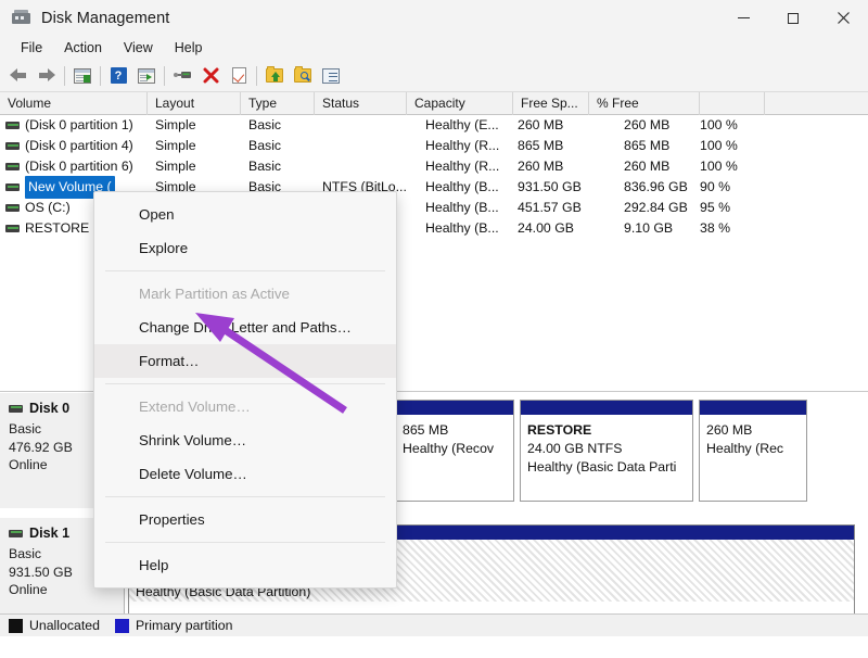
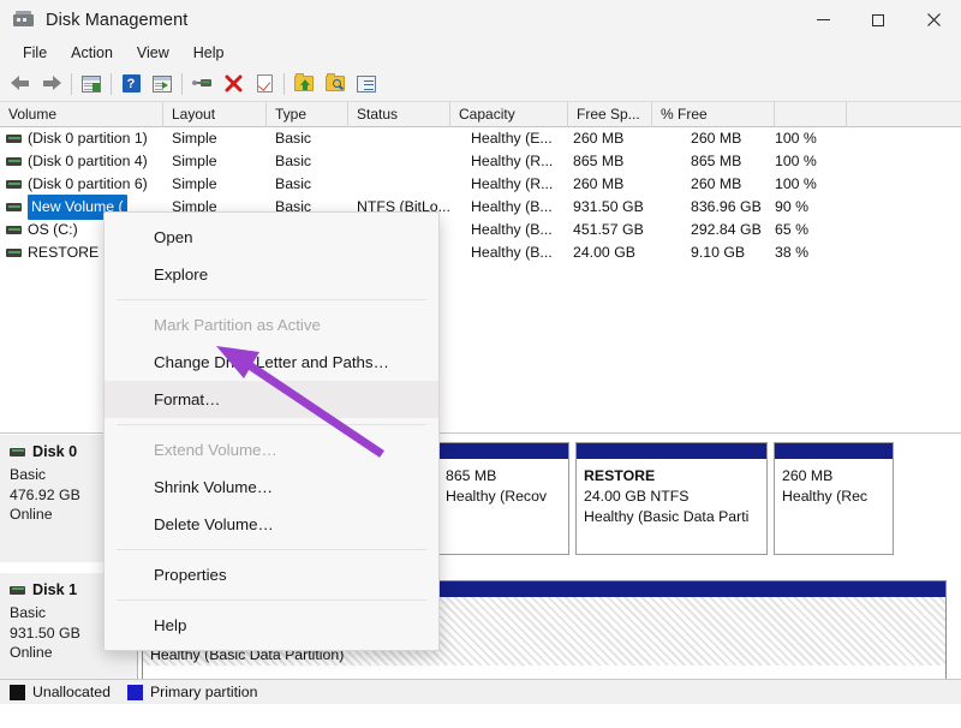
  Disk Management
  File
  Action
  View
  Help
  ?
  Volume
  Layout
  Type
  Status
  Capacity
  Free Sp...
  % Free
  (Disk 0 partition 1)
  Simple
  Basic
  Healthy (E...
  260 MB
  260 MB
  100 %
  (Disk 0 partition 4)
  Simple
  Basic
  Healthy (R...
  865 MB
  865 MB
  100 %
  (Disk 0 partition 6)
  Simple
  Basic
  Healthy (R...
  260 MB
  260 MB
  100 %
  New Volume (
  Simple
  Basic
  NTFS (BitLo...
  Healthy (B...
  931.50 GB
  836.96 GB
  90 %
  OS (C:)
  Healthy (B...
  451.57 GB
  292.84 GB
- 95 %
+ 65 %
  RESTORE
  Healthy (B...
  24.00 GB
  9.10 GB
  38 %
  Disk 0
  Basic
  476.92 GB
  Online
  865 MB
  Healthy (Recov
  RESTORE
  24.00 GB NTFS
  Healthy (Basic Data Parti
  260 MB
  Healthy (Rec
  Disk 1
  Basic
  931.50 GB
  Online
  Healthy (Basic Data Partition)
  Unallocated
  Primary partition
  Open
  Explore
  Mark Partition as Active
  Change Dr Letter and Paths…
  Format…
  Extend Volume…
  Shrink Volume…
  Delete Volume…
  Properties
  Help
